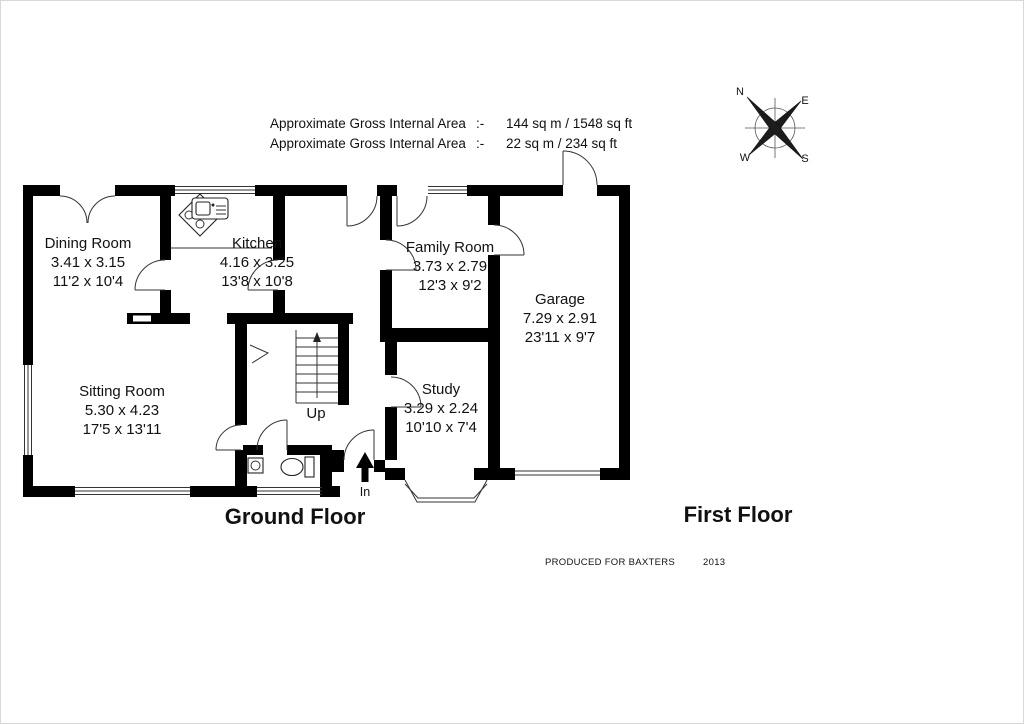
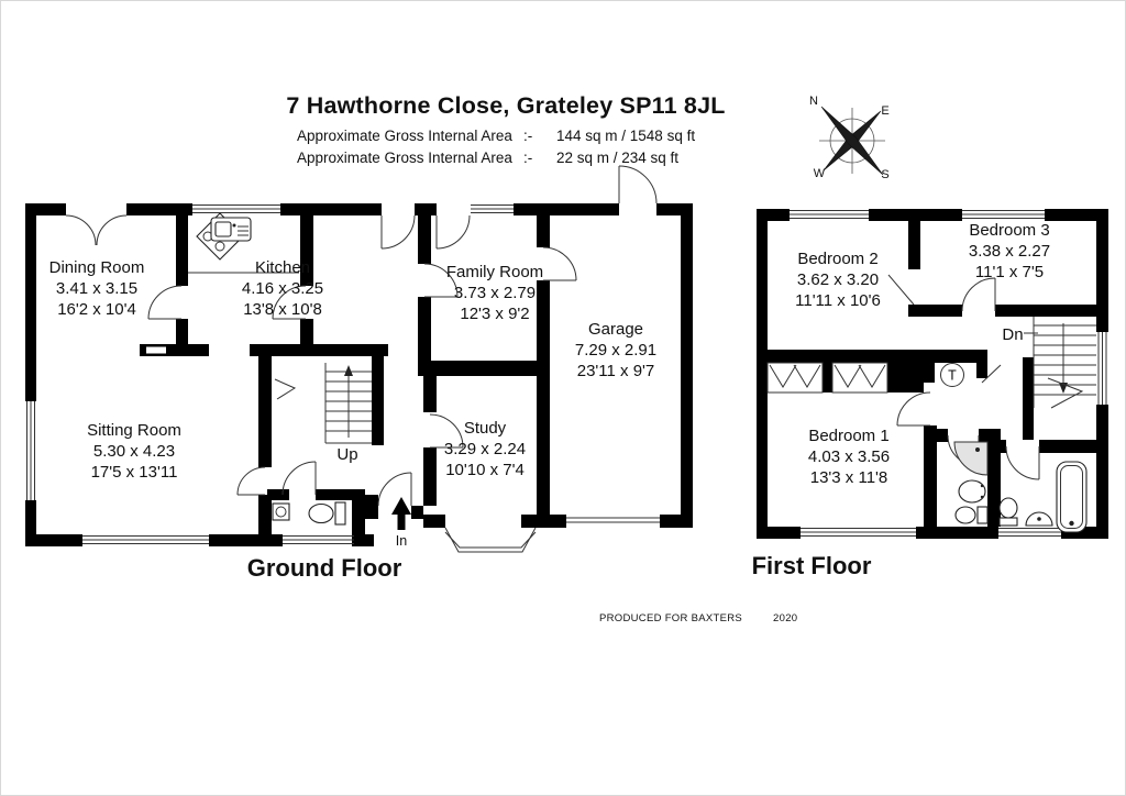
+ 7 Hawthorne Close, Grateley SP11 8JL
  Approximate Gross Internal Area :- 144 sq m / 1548 sq ft
  Approximate Gross Internal Area :- 22 sq m / 234 sq ft
  N
  E
  W
  S
  Dining Room
  3.41 x 3.15
- 11'2 x 10'4
+ 16'2 x 10'4
  Kitchen
  4.16 x 3.25
  13'8 x 10'8
  Family Room
  3.73 x 2.79
  12'3 x 9'2
  Garage
  7.29 x 2.91
  23'11 x 9'7
  Sitting Room
  5.30 x 4.23
  17'5 x 13'11
  Study
  3.29 x 2.24
  10'10 x 7'4
  Up
  In
+ T
+ Bedroom 2
+ 3.62 x 3.20
+ 11'11 x 10'6
+ Bedroom 3
+ 3.38 x 2.27
+ 11'1 x 7'5
+ Bedroom 1
+ 4.03 x 3.56
+ 13'3 x 11'8
+ Dn
  Ground Floor
  First Floor
- PRODUCED FOR BAXTERS 2013
+ PRODUCED FOR BAXTERS 2020
